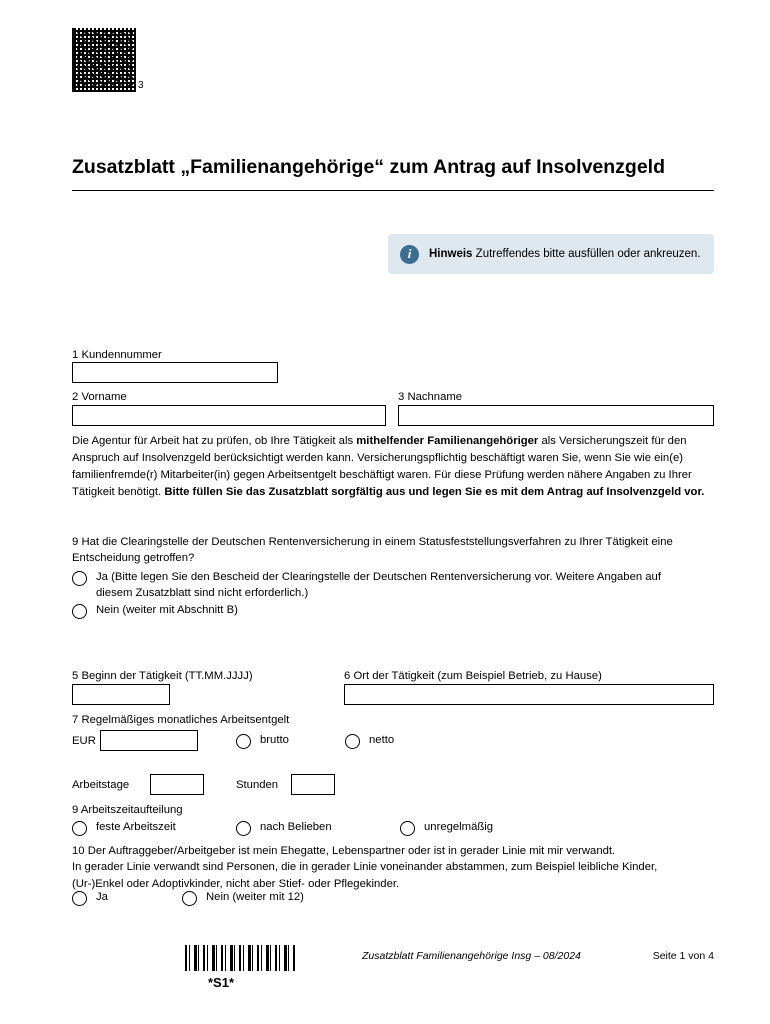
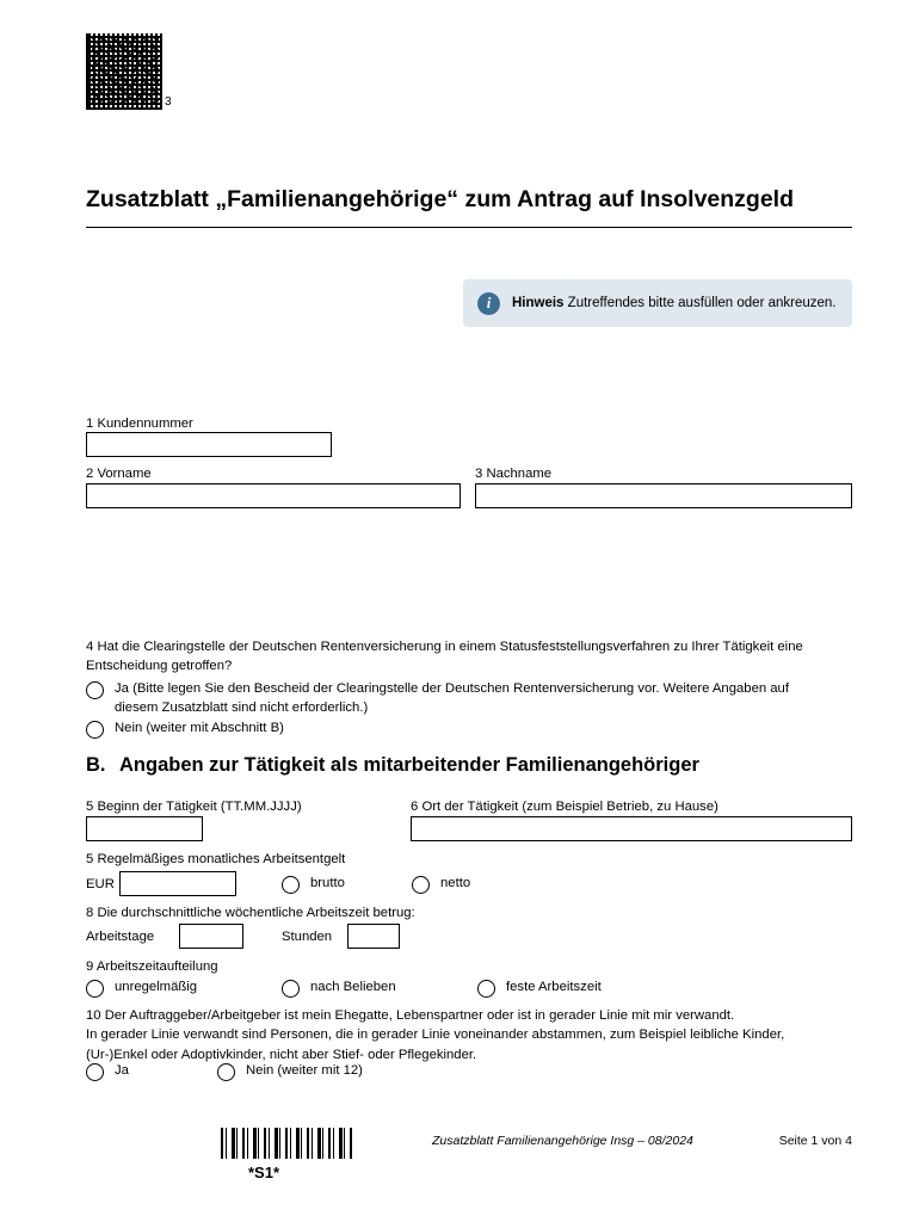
  3
  Zusatzblatt „Familienangehörige“ zum Antrag auf Insolvenzgeld
  i
  Hinweis Zutreffendes bitte ausfüllen oder ankreuzen.
  1 Kundennummer
  2 Vorname
  3 Nachname
- Die Agentur für Arbeit hat zu prüfen, ob Ihre Tätigkeit als mithelfender Familienangehöriger als Versicherungszeit für den Anspruch auf Insolvenzgeld berücksichtigt werden kann. Versicherungspflichtig beschäftigt waren Sie, wenn Sie wie ein(e) familienfremde(r) Mitarbeiter(in) gegen Arbeitsentgelt beschäftigt waren. Für diese Prüfung werden nähere Angaben zu Ihrer Tätigkeit benötigt. Bitte füllen Sie das Zusatzblatt sorgfältig aus und legen Sie es mit dem Antrag auf Insolvenzgeld vor.
- 9 Hat die Clearingstelle der Deutschen Rentenversicherung in einem Statusfeststellungsverfahren zu Ihrer Tätigkeit eine Entscheidung getroffen?
+ 4 Hat die Clearingstelle der Deutschen Rentenversicherung in einem Statusfeststellungsverfahren zu Ihrer Tätigkeit eine Entscheidung getroffen?
  Ja (Bitte legen Sie den Bescheid der Clearingstelle der Deutschen Rentenversicherung vor. Weitere Angaben auf diesem Zusatzblatt sind nicht erforderlich.)
  Nein (weiter mit Abschnitt B)
+ B.
+ Angaben zur Tätigkeit als mitarbeitender Familienangehöriger
  5 Beginn der Tätigkeit (TT.MM.JJJJ)
  6 Ort der Tätigkeit (zum Beispiel Betrieb, zu Hause)
- 7 Regelmäßiges monatliches Arbeitsentgelt
+ 5 Regelmäßiges monatliches Arbeitsentgelt
  EUR
  brutto
  netto
+ 8 Die durchschnittliche wöchentliche Arbeitszeit betrug:
  Arbeitstage
  Stunden
  9 Arbeitszeitaufteilung
- feste Arbeitszeit
+ unregelmäßig
  nach Belieben
- unregelmäßig
+ feste Arbeitszeit
  10 Der Auftraggeber/Arbeitgeber ist mein Ehegatte, Lebenspartner oder ist in gerader Linie mit mir verwandt.
  In gerader Linie verwandt sind Personen, die in gerader Linie voneinander abstammen, zum Beispiel leibliche Kinder,
  (Ur-)Enkel oder Adoptivkinder, nicht aber Stief- oder Pflegekinder.
  Ja
  Nein (weiter mit 12)
  *S1*
  Zusatzblatt Familienangehörige Insg – 08/2024
  Seite 1 von 4
